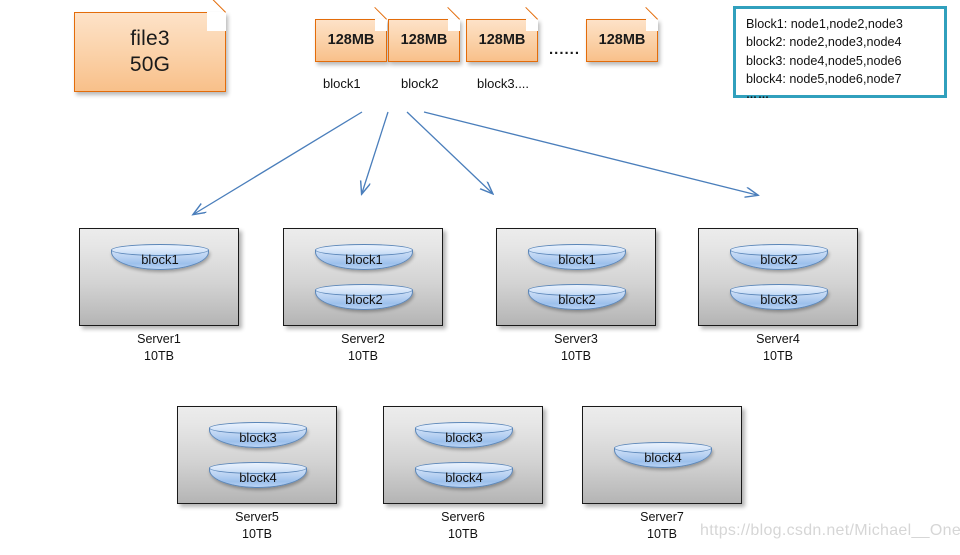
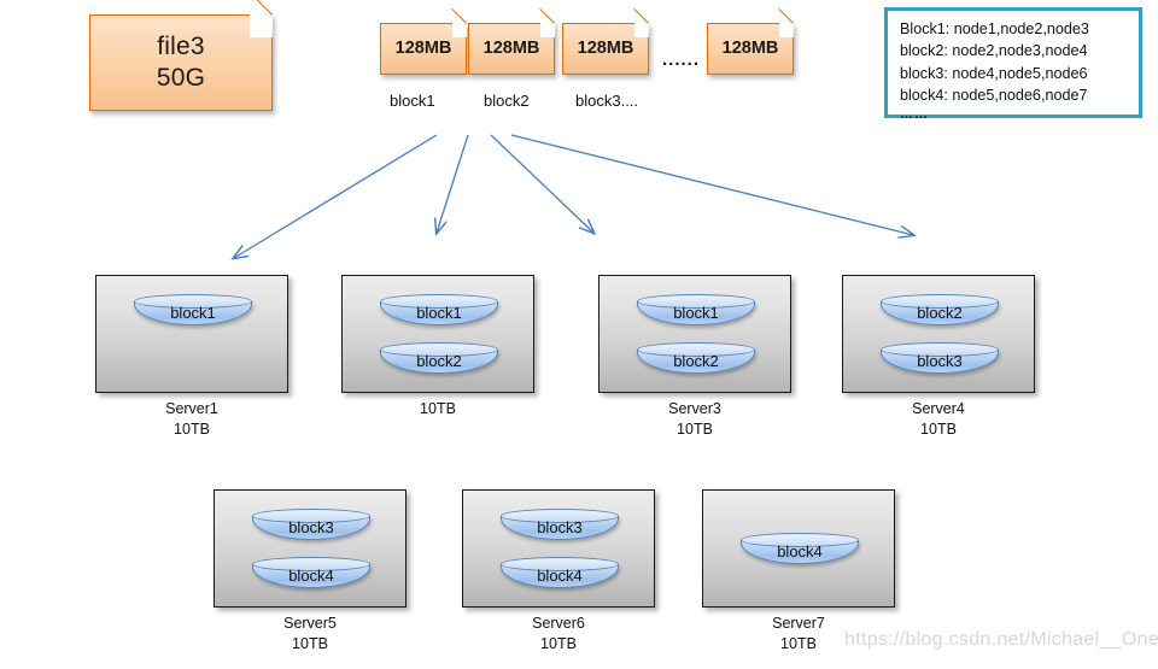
  file3
  50G
  128MB
  128MB
  128MB
  ......
  128MB
  block1
  block2
  block3....
  Block1: node1,node2,node3
  block2: node2,node3,node4
  block3: node4,node5,node6
  block4: node5,node6,node7
  ……
  block1
  Server1
  10TB
  block1
  block2
- Server2
  10TB
  block1
  block2
  Server3
  10TB
  block2
  block3
  Server4
  10TB
  block3
  block4
  Server5
  10TB
  block3
  block4
  Server6
  10TB
  block4
  Server7
  10TB
  https://blog.csdn.net/Michael__One
